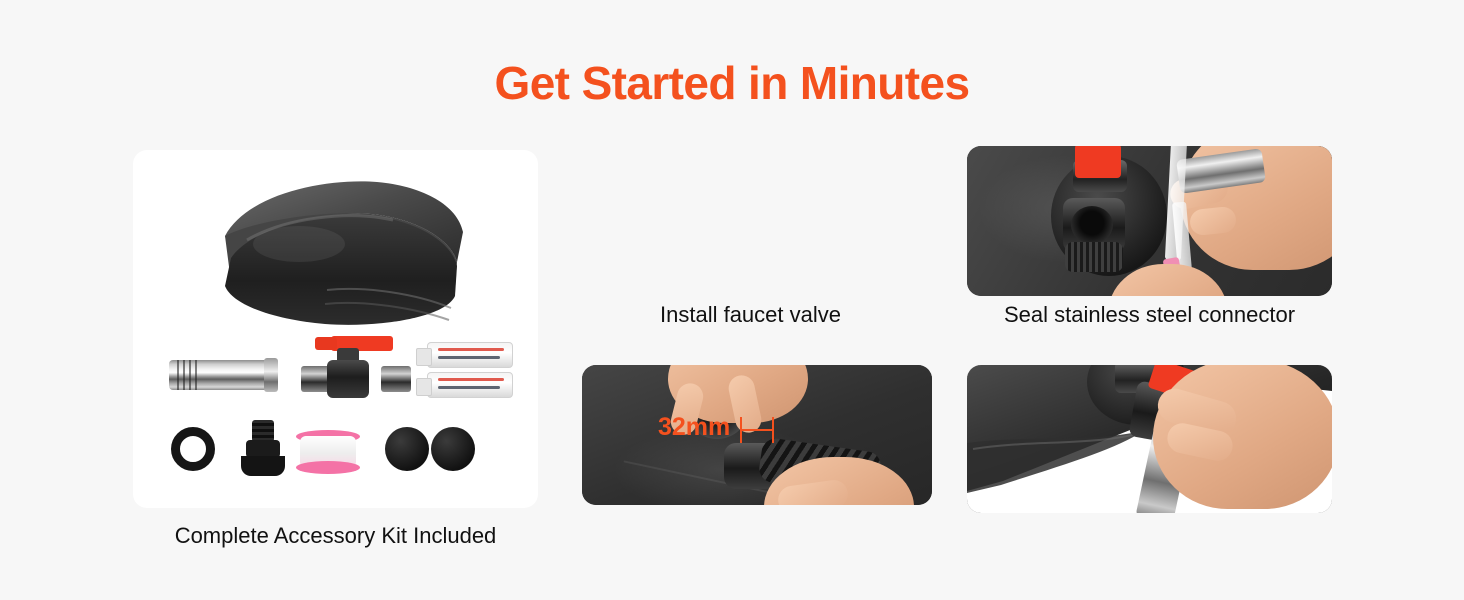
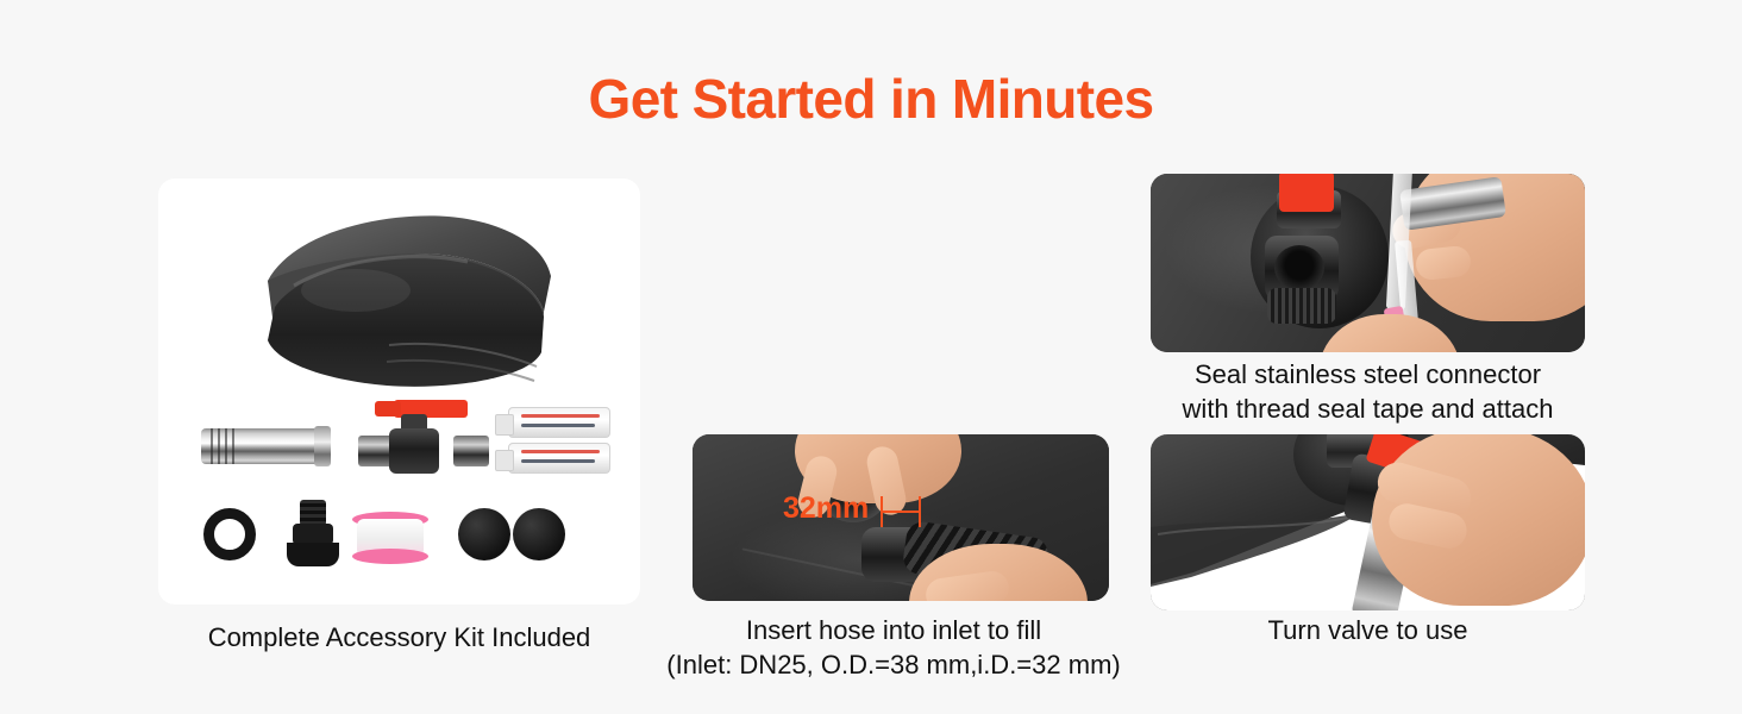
  Get Started in Minutes
  Complete Accessory Kit Included
- Install faucet valve
  Seal stainless steel connector
+ with thread seal tape and attach
  32mm
+ Insert hose into inlet to fill
+ (Inlet: DN25, O.D.=38 mm,i.D.=32 mm)
+ Turn valve to use
